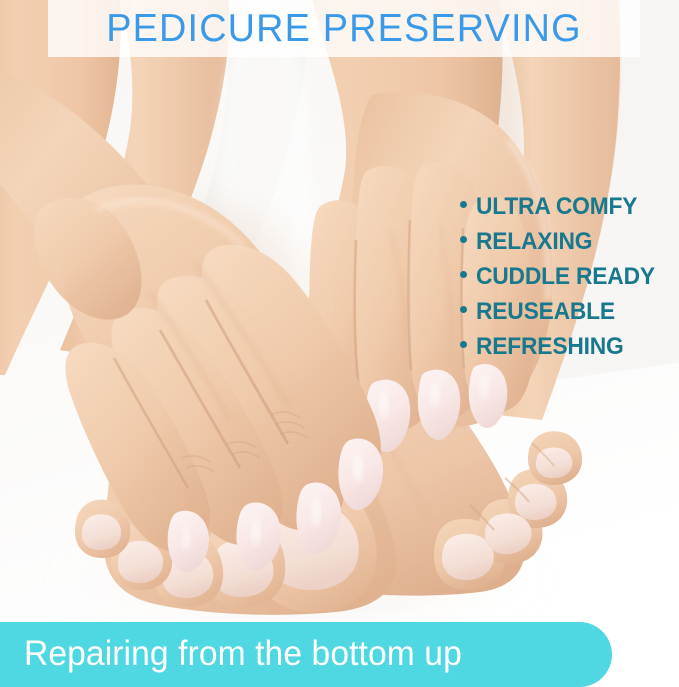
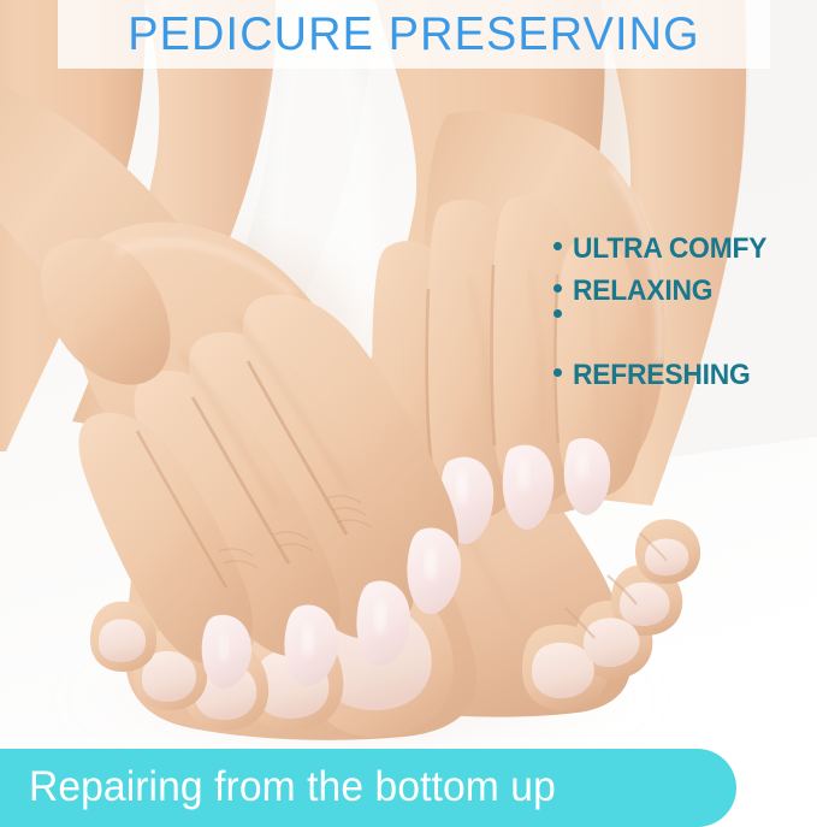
  PEDICURE PRESERVING
  ULTRA COMFY
  RELAXING
- CUDDLE READY
- REUSEABLE
  REFRESHING
  Repairing from the bottom up
